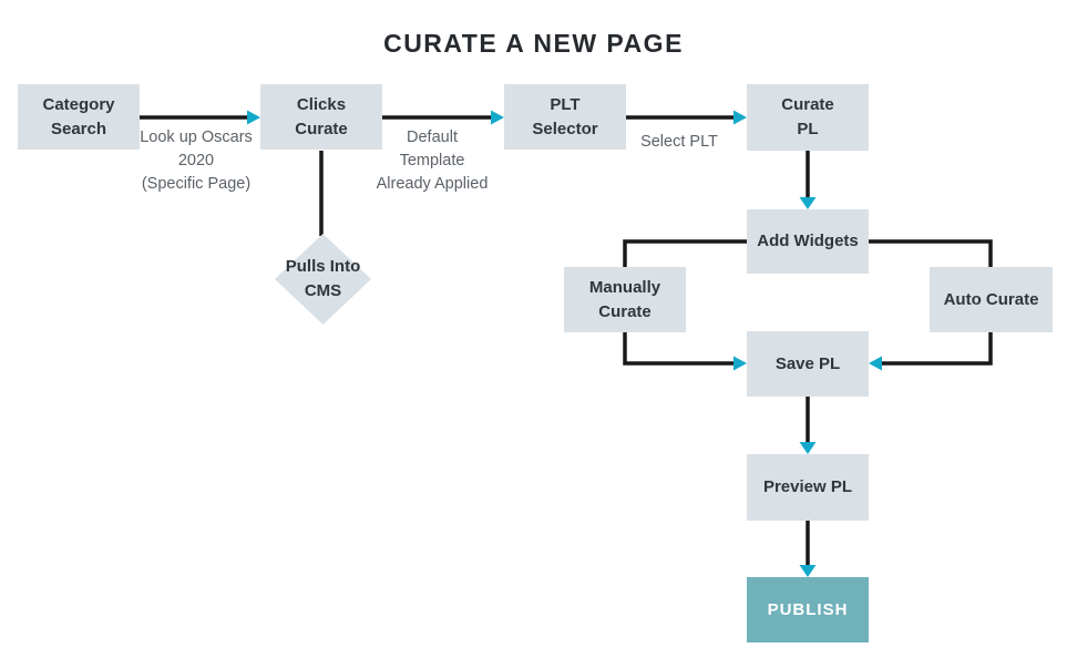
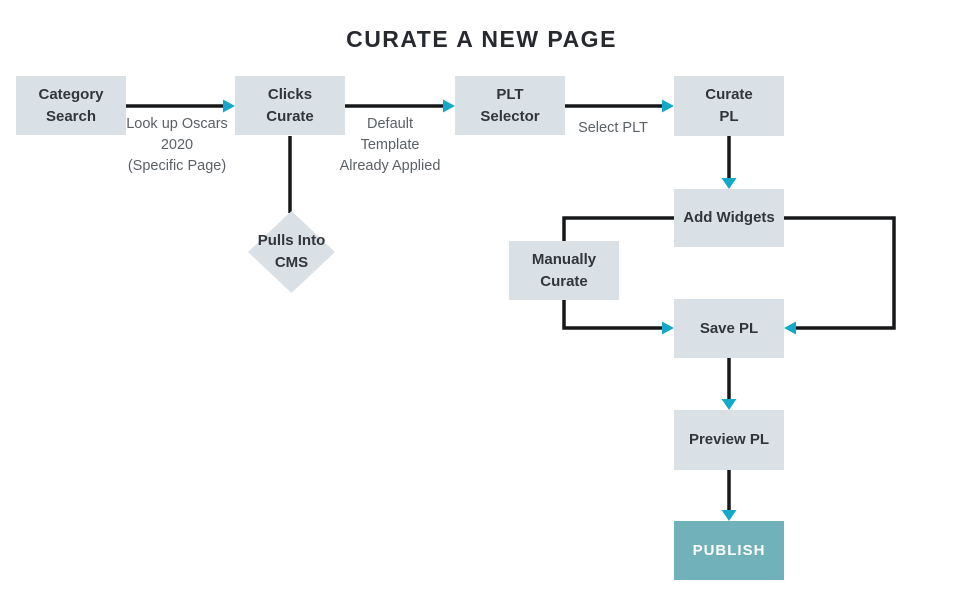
  CURATE A NEW PAGE
  Category
  Search
  Clicks
  Curate
  PLT
  Selector
  Curate
  PL
  Pulls Into
  CMS
  Add Widgets
  Manually
  Curate
- Auto Curate
  Save PL
  Preview PL
  PUBLISH
  Look up Oscars
  2020
  (Specific Page)
  Default
  Template
  Already Applied
  Select PLT
